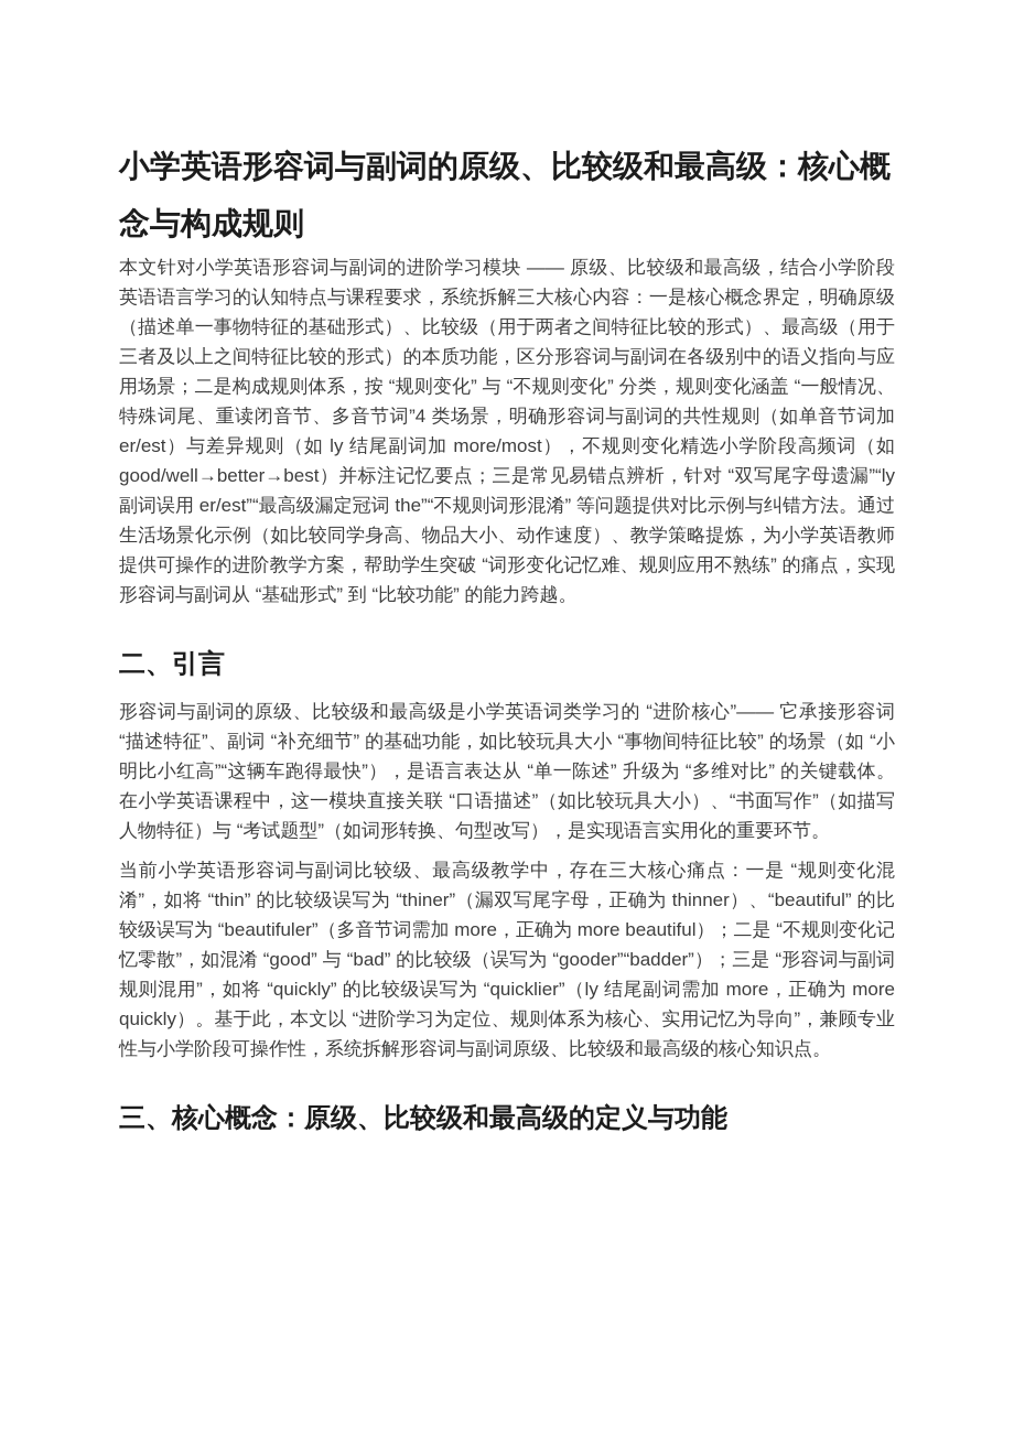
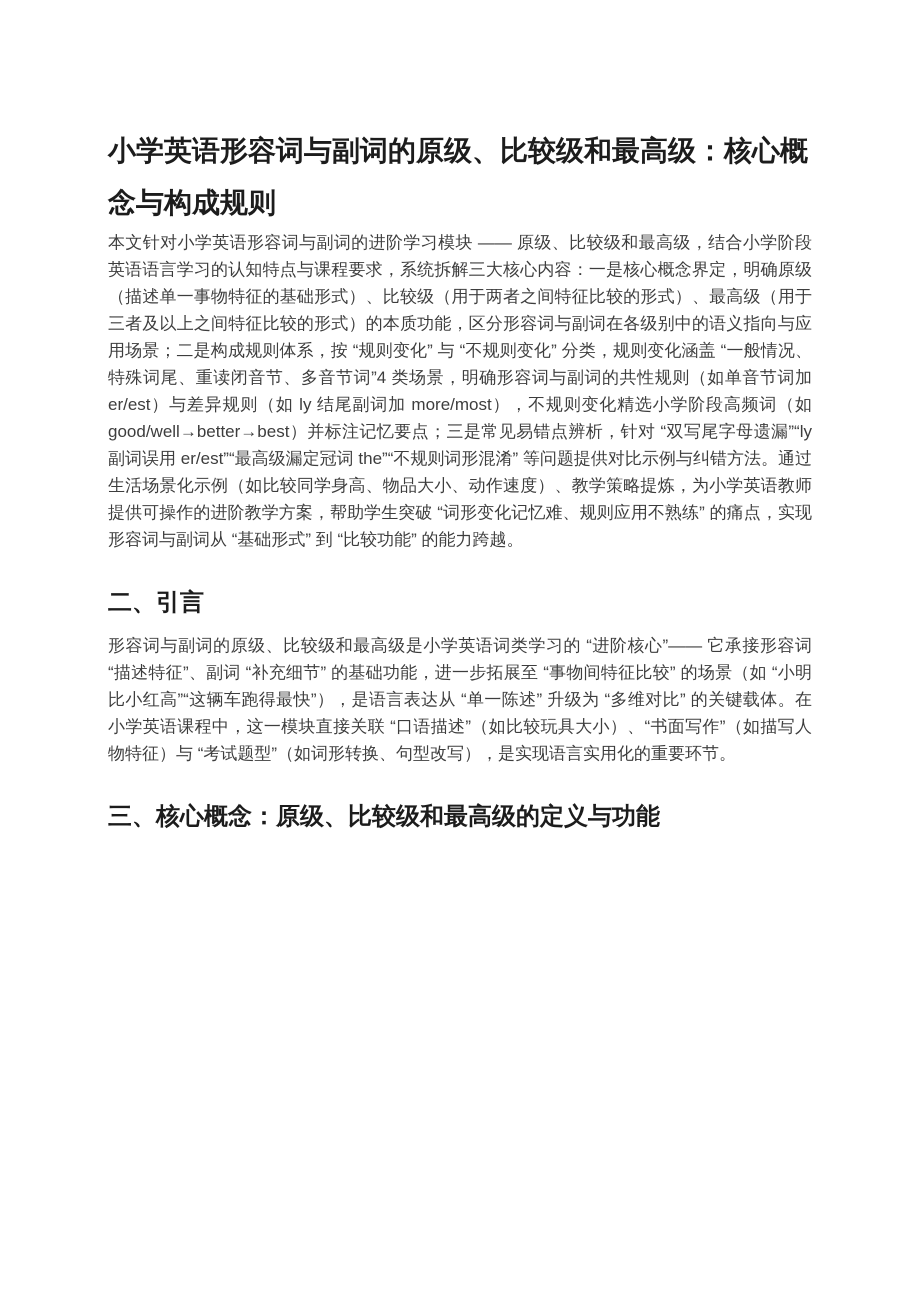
  小学英语形容词与副词的原级、比较级和最高级：核心概念与构成规则
  本文针对小学英语形容词与副词的进阶学习模块 —— 原级、比较级和最高级，结合小学阶段英语语言学习的认知特点与课程要求，系统拆解三大核心内容：一是核心概念界定，明确原级（描述单一事物特征的基础形式）、比较级（用于两者之间特征比较的形式）、最高级（用于三者及以上之间特征比较的形式）的本质功能，区分形容词与副词在各级别中的语义指向与应用场景；二是构成规则体系，按 “规则变化” 与 “不规则变化” 分类，规则变化涵盖 “一般情况、特殊词尾、重读闭音节、多音节词”4 类场景，明确形容词与副词的共性规则（如单音节词加 er/est）与差异规则（如 ly 结尾副词加 more/most），不规则变化精选小学阶段高频词（如 good/well→better→best）并标注记忆要点；三是常见易错点辨析，针对 “双写尾字母遗漏”“ly 副词误用 er/est”“最高级漏定冠词 the”“不规则词形混淆” 等问题提供对比示例与纠错方法。通过生活场景化示例（如比较同学身高、物品大小、动作速度）、教学策略提炼，为小学英语教师提供可操作的进阶教学方案，帮助学生突破 “词形变化记忆难、规则应用不熟练” 的痛点，实现形容词与副词从 “基础形式” 到 “比较功能” 的能力跨越。
  二、引言
- 形容词与副词的原级、比较级和最高级是小学英语词类学习的 “进阶核心”—— 它承接形容词 “描述特征”、副词 “补充细节” 的基础功能，如比较玩具大小 “事物间特征比较” 的场景（如 “小明比小红高”“这辆车跑得最快”），是语言表达从 “单一陈述” 升级为 “多维对比” 的关键载体。在小学英语课程中，这一模块直接关联 “口语描述”（如比较玩具大小）、“书面写作”（如描写人物特征）与 “考试题型”（如词形转换、句型改写），是实现语言实用化的重要环节。
+ 形容词与副词的原级、比较级和最高级是小学英语词类学习的 “进阶核心”—— 它承接形容词 “描述特征”、副词 “补充细节” 的基础功能，进一步拓展至 “事物间特征比较” 的场景（如 “小明比小红高”“这辆车跑得最快”），是语言表达从 “单一陈述” 升级为 “多维对比” 的关键载体。在小学英语课程中，这一模块直接关联 “口语描述”（如比较玩具大小）、“书面写作”（如描写人物特征）与 “考试题型”（如词形转换、句型改写），是实现语言实用化的重要环节。
- 当前小学英语形容词与副词比较级、最高级教学中，存在三大核心痛点：一是 “规则变化混淆”，如将 “thin” 的比较级误写为 “thiner”（漏双写尾字母，正确为 thinner）、“beautiful” 的比较级误写为 “beautifuler”（多音节词需加 more，正确为 more beautiful）；二是 “不规则变化记忆零散”，如混淆 “good” 与 “bad” 的比较级（误写为 “gooder”“badder”）；三是 “形容词与副词规则混用”，如将 “quickly” 的比较级误写为 “quicklier”（ly 结尾副词需加 more，正确为 more quickly）。基于此，本文以 “进阶学习为定位、规则体系为核心、实用记忆为导向”，兼顾专业性与小学阶段可操作性，系统拆解形容词与副词原级、比较级和最高级的核心知识点。
  三、核心概念：原级、比较级和最高级的定义与功能
